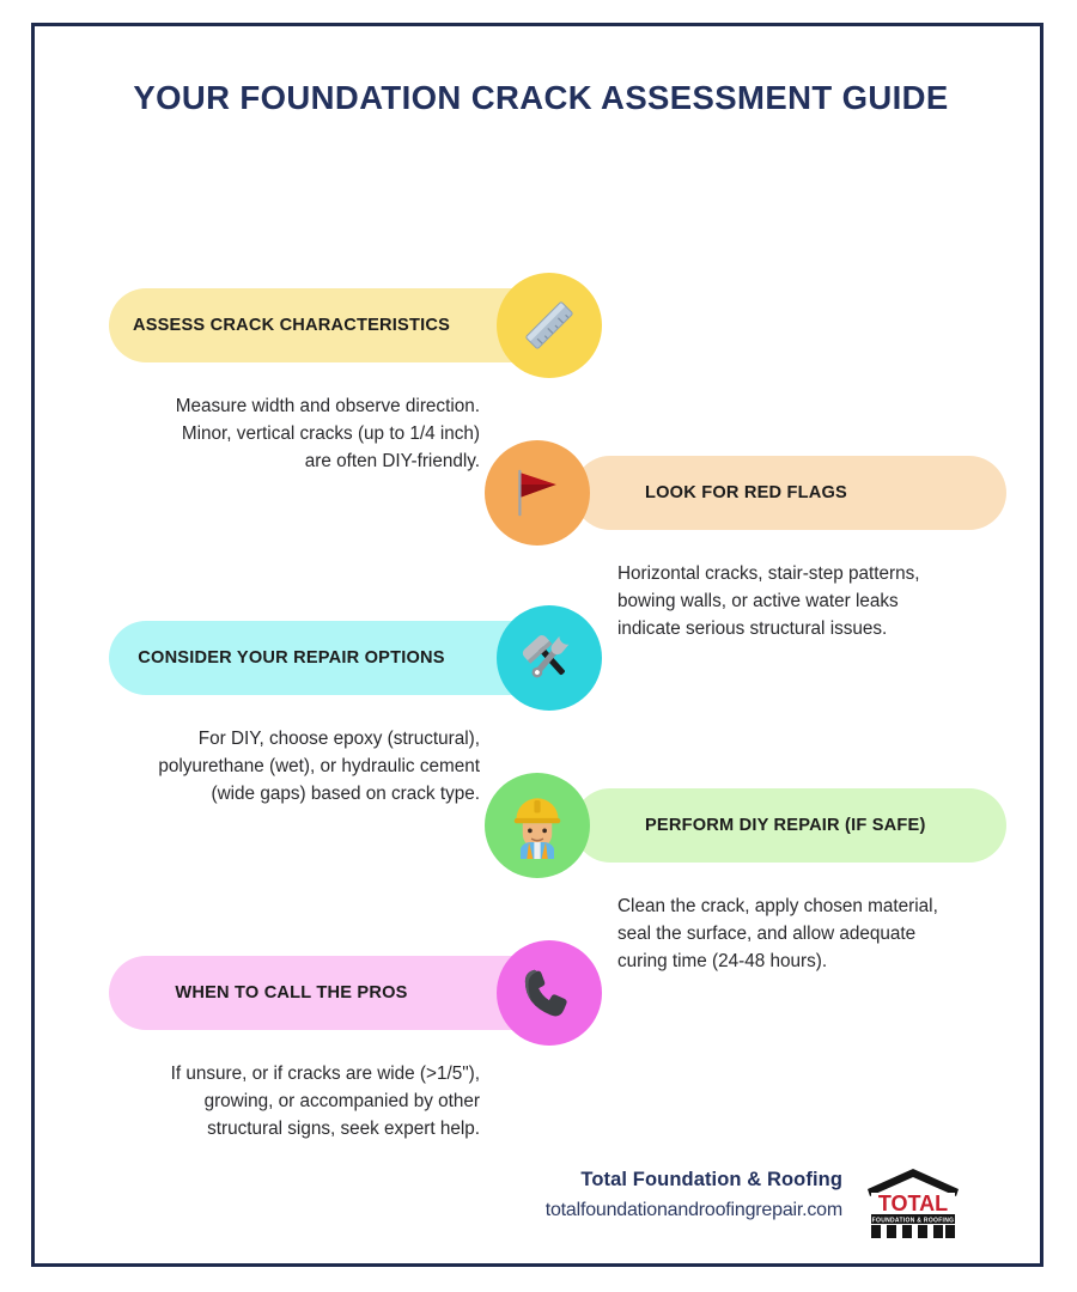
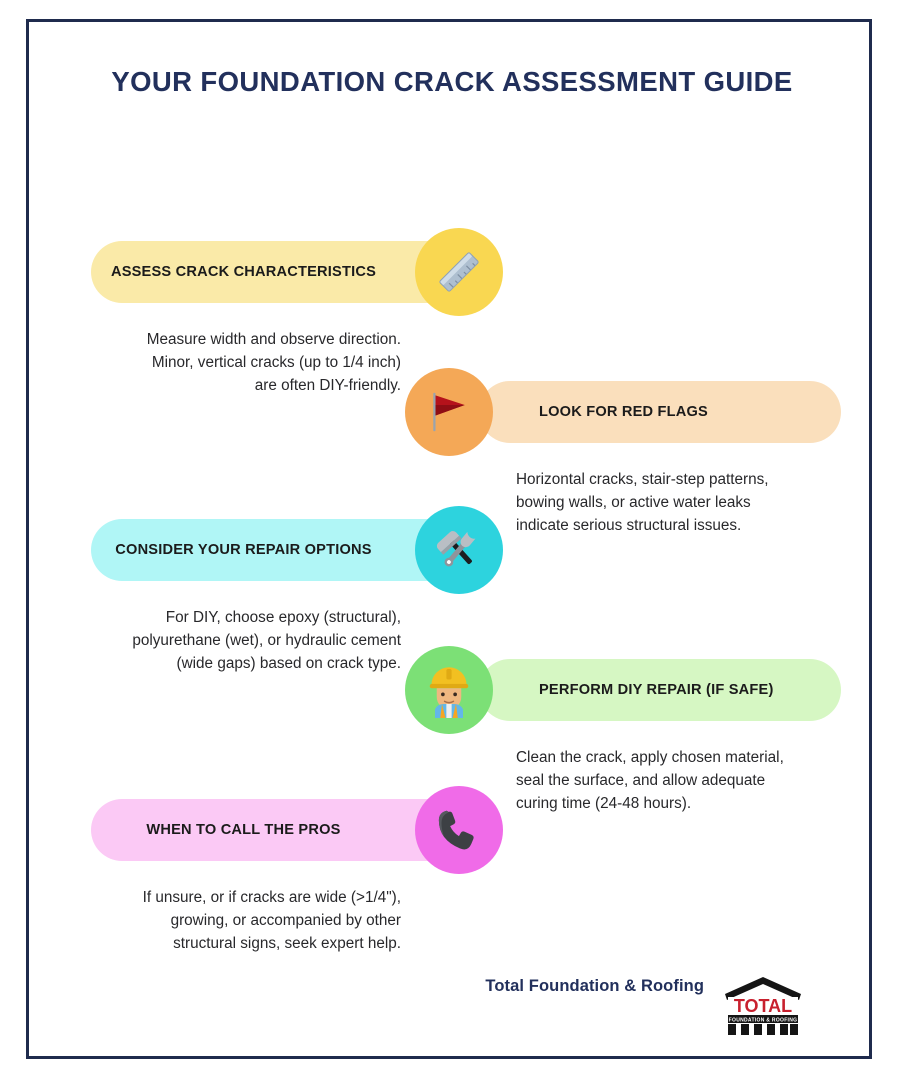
  YOUR FOUNDATION CRACK ASSESSMENT GUIDE
  ASSESS CRACK CHARACTERISTICS
  Measure width and observe direction. Minor, vertical cracks (up to 1/4 inch) are often DIY-friendly.
  LOOK FOR RED FLAGS
  Horizontal cracks, stair-step patterns, bowing walls, or active water leaks indicate serious structural issues.
  CONSIDER YOUR REPAIR OPTIONS
  For DIY, choose epoxy (structural), polyurethane (wet), or hydraulic cement (wide gaps) based on crack type.
  PERFORM DIY REPAIR (IF SAFE)
  Clean the crack, apply chosen material, seal the surface, and allow adequate curing time (24-48 hours).
  WHEN TO CALL THE PROS
- If unsure, or if cracks are wide (>1/5"), growing, or accompanied by other structural signs, seek expert help.
+ If unsure, or if cracks are wide (>1/4"), growing, or accompanied by other structural signs, seek expert help.
  Total Foundation & Roofing
- totalfoundationandroofingrepair.com
  TOTAL
